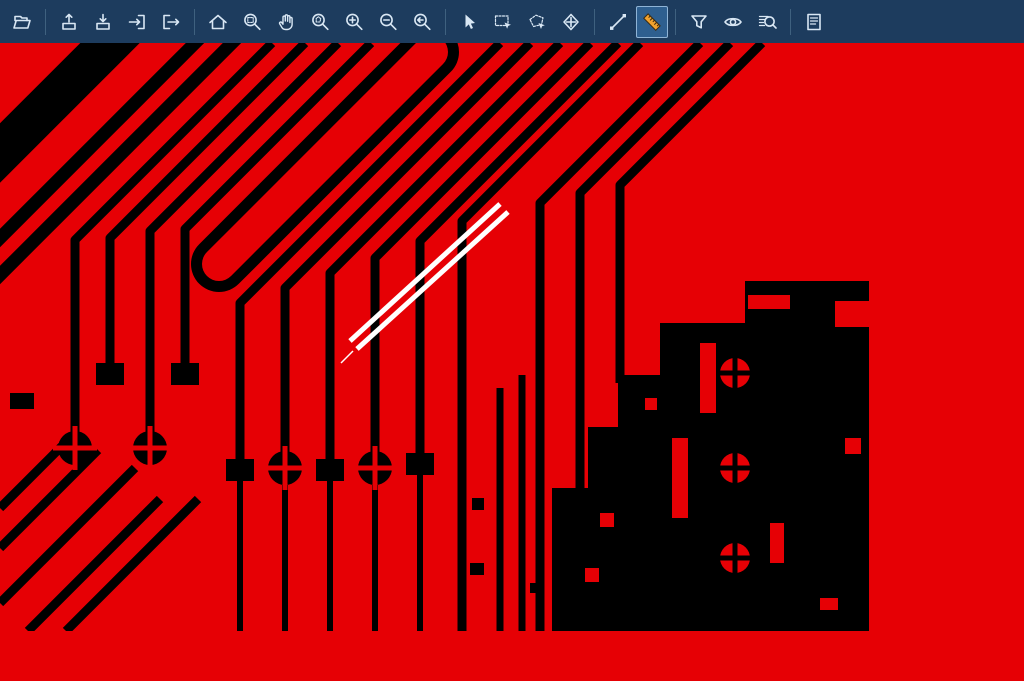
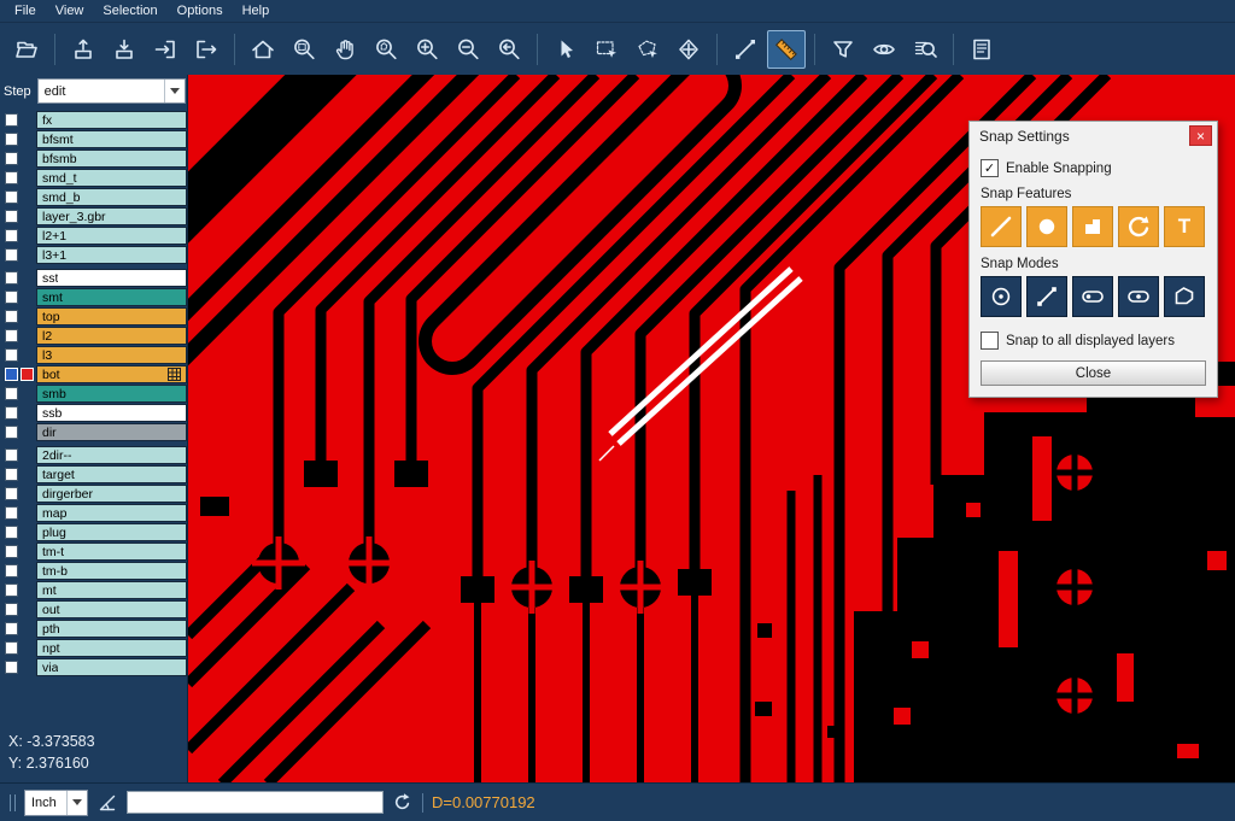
+ File
+ View
+ Selection
+ Options
+ Help
+ Step
+ edit
+ fx
+ bfsmt
+ bfsmb
+ smd_t
+ smd_b
+ layer_3.gbr
+ l2+1
+ l3+1
+ sst
+ smt
+ top
+ l2
+ l3
+ bot
+ smb
+ ssb
+ dir
+ 2dir--
+ target
+ dirgerber
+ map
+ plug
+ tm-t
+ tm-b
+ mt
+ out
+ pth
+ npt
+ via
+ X: -3.373583
+ Y: 2.376160
+ Snap Settings
+ ×
+ ✓
+ Enable Snapping
+ Snap Features
+ T
+ Snap Modes
+ Snap to all displayed layers
+ Close
+ Inch
+ D=0.00770192
